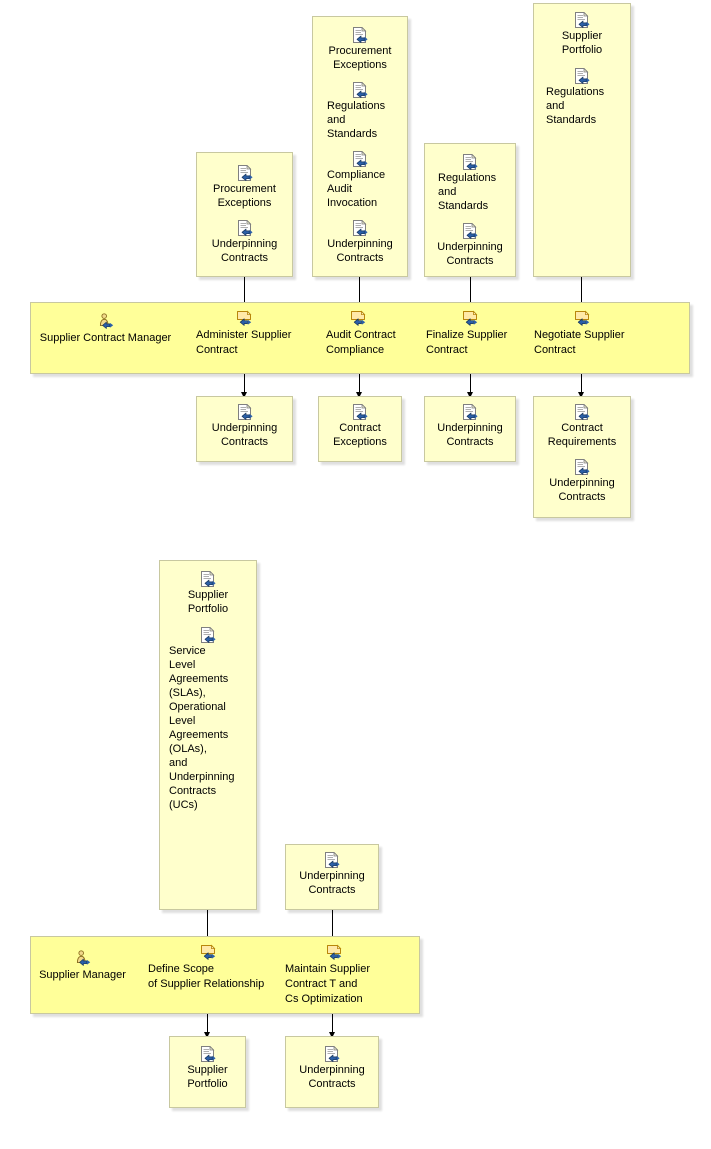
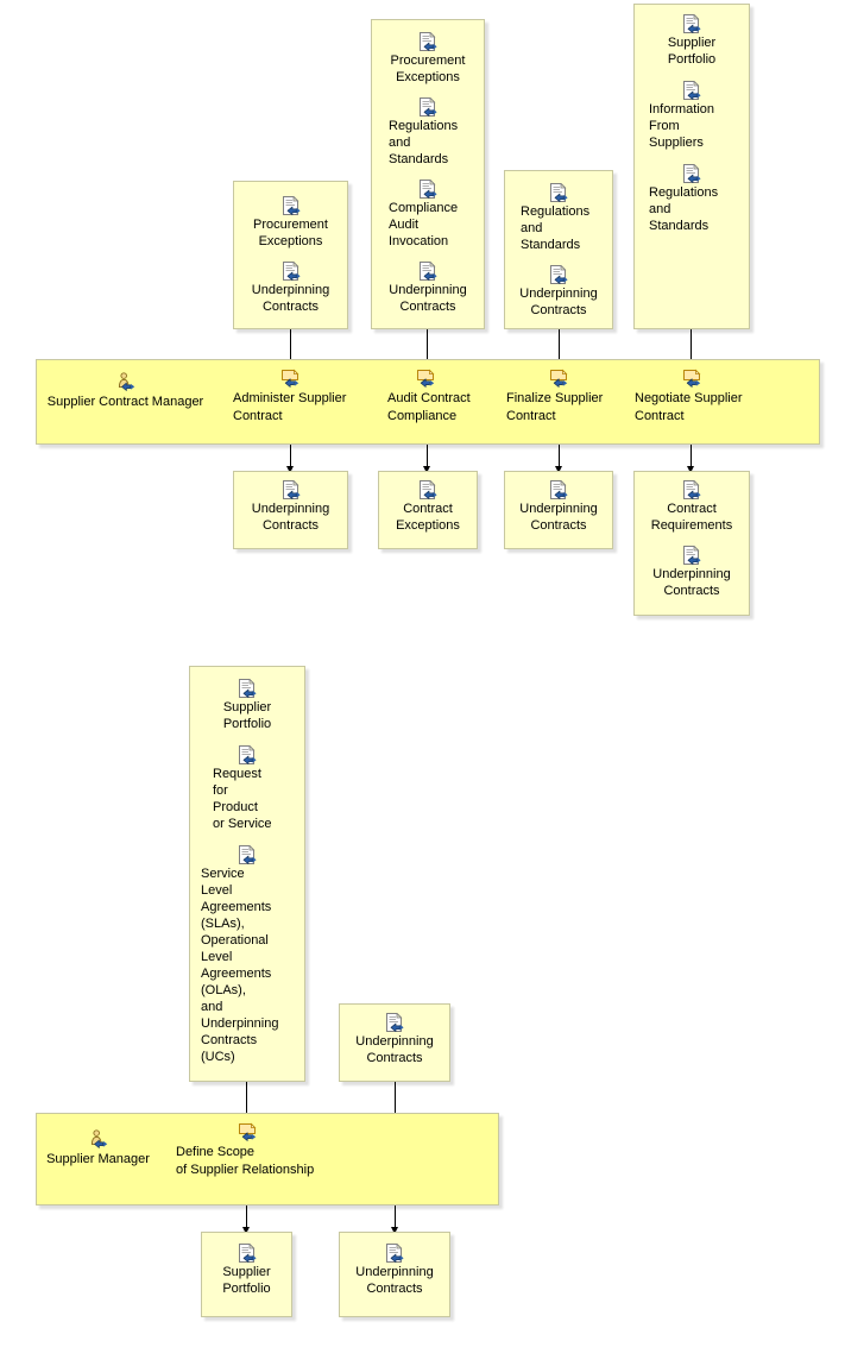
  Procurement
  Exceptions
  Underpinning
  Contracts
  Procurement
  Exceptions
  Regulations
  and
  Standards
  Compliance
  Audit
  Invocation
  Underpinning
  Contracts
  Regulations
  and
  Standards
  Underpinning
  Contracts
  Supplier
  Portfolio
+ Information
+ From
+ Suppliers
  Regulations
  and
  Standards
  Supplier Contract Manager
  Administer Supplier
  Contract
  Audit Contract
  Compliance
  Finalize Supplier
  Contract
  Negotiate Supplier
  Contract
  Underpinning
  Contracts
  Contract
  Exceptions
  Underpinning
  Contracts
  Contract
  Requirements
  Underpinning
  Contracts
  Supplier
  Portfolio
+ Request
+ for
+ Product
+ or Service
  Service
  Level
  Agreements
  (SLAs),
  Operational
  Level
  Agreements
  (OLAs),
  and
  Underpinning
  Contracts
  (UCs)
  Underpinning
  Contracts
  Supplier Manager
  Define Scope
  of Supplier Relationship
- Maintain Supplier
- Contract T and
- Cs Optimization
  Supplier
  Portfolio
  Underpinning
  Contracts
